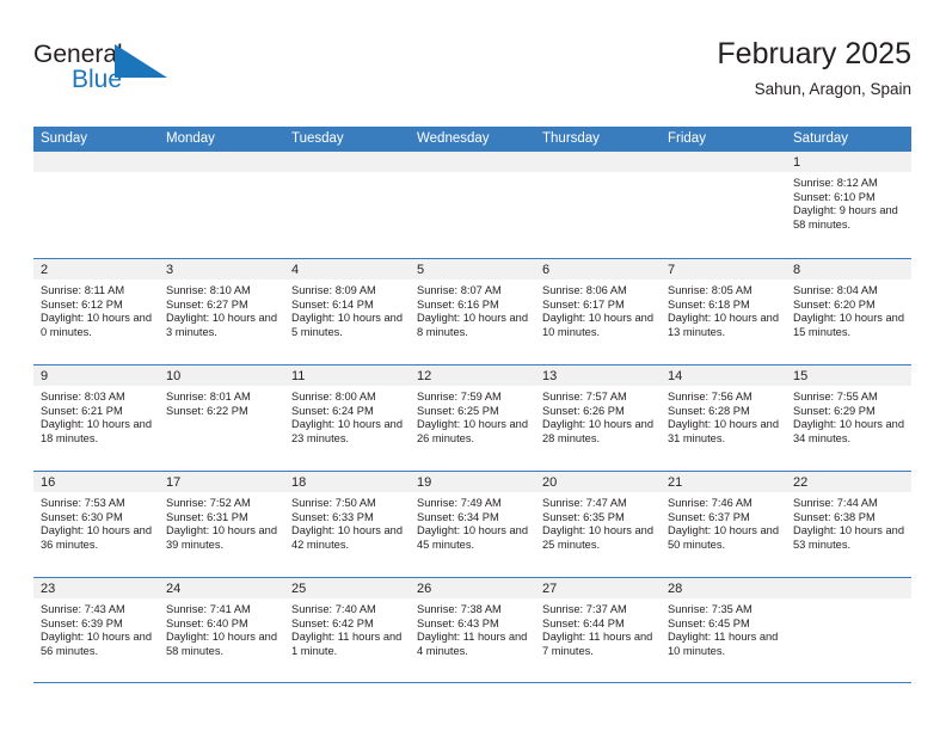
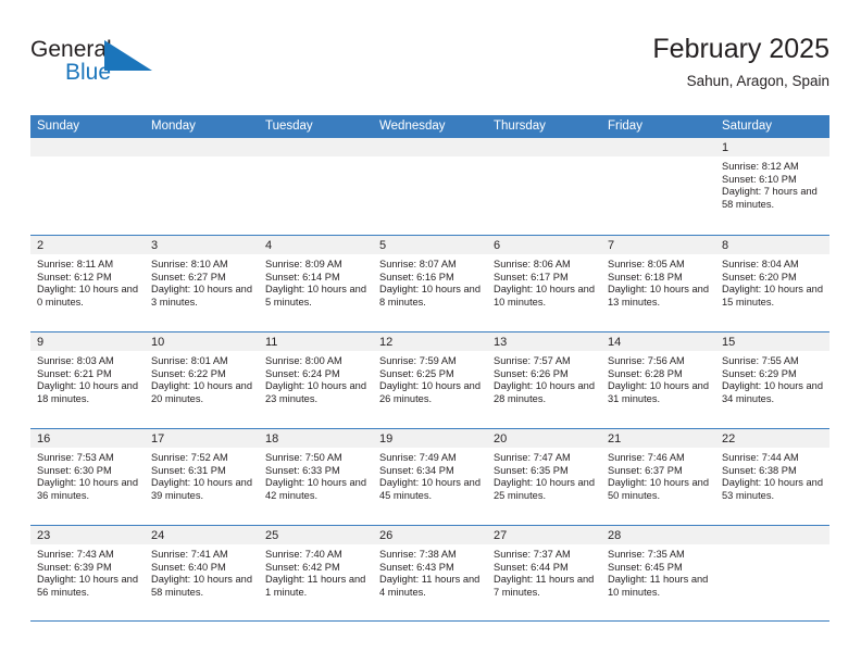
  Genera
  Blue
  February 2025
  Sahun, Aragon, Spain
  Sunday
  Monday
  Tuesday
  Wednesday
  Thursday
  Friday
  Saturday
  1
  Sunrise: 8:12 AM
  Sunset: 6:10 PM
- Daylight: 9 hours and 58 minutes.
+ Daylight: 7 hours and 58 minutes.
  2
  Sunrise: 8:11 AM
  Sunset: 6:12 PM
  Daylight: 10 hours and 0 minutes.
  3
  Sunrise: 8:10 AM
  Sunset: 6:27 PM
  Daylight: 10 hours and 3 minutes.
  4
  Sunrise: 8:09 AM
  Sunset: 6:14 PM
  Daylight: 10 hours and 5 minutes.
  5
  Sunrise: 8:07 AM
  Sunset: 6:16 PM
  Daylight: 10 hours and 8 minutes.
  6
  Sunrise: 8:06 AM
  Sunset: 6:17 PM
  Daylight: 10 hours and 10 minutes.
  7
  Sunrise: 8:05 AM
  Sunset: 6:18 PM
  Daylight: 10 hours and 13 minutes.
  8
  Sunrise: 8:04 AM
  Sunset: 6:20 PM
  Daylight: 10 hours and 15 minutes.
  9
  Sunrise: 8:03 AM
  Sunset: 6:21 PM
  Daylight: 10 hours and 18 minutes.
  10
  Sunrise: 8:01 AM
  Sunset: 6:22 PM
+ Daylight: 10 hours and 20 minutes.
  11
  Sunrise: 8:00 AM
  Sunset: 6:24 PM
  Daylight: 10 hours and 23 minutes.
  12
  Sunrise: 7:59 AM
  Sunset: 6:25 PM
  Daylight: 10 hours and 26 minutes.
  13
  Sunrise: 7:57 AM
  Sunset: 6:26 PM
  Daylight: 10 hours and 28 minutes.
  14
  Sunrise: 7:56 AM
  Sunset: 6:28 PM
  Daylight: 10 hours and 31 minutes.
  15
  Sunrise: 7:55 AM
  Sunset: 6:29 PM
  Daylight: 10 hours and 34 minutes.
  16
  Sunrise: 7:53 AM
  Sunset: 6:30 PM
  Daylight: 10 hours and 36 minutes.
  17
  Sunrise: 7:52 AM
  Sunset: 6:31 PM
  Daylight: 10 hours and 39 minutes.
  18
  Sunrise: 7:50 AM
  Sunset: 6:33 PM
  Daylight: 10 hours and 42 minutes.
  19
  Sunrise: 7:49 AM
  Sunset: 6:34 PM
  Daylight: 10 hours and 45 minutes.
  20
  Sunrise: 7:47 AM
  Sunset: 6:35 PM
  Daylight: 10 hours and 25 minutes.
  21
  Sunrise: 7:46 AM
  Sunset: 6:37 PM
  Daylight: 10 hours and 50 minutes.
  22
  Sunrise: 7:44 AM
  Sunset: 6:38 PM
  Daylight: 10 hours and 53 minutes.
  23
  Sunrise: 7:43 AM
  Sunset: 6:39 PM
  Daylight: 10 hours and 56 minutes.
  24
  Sunrise: 7:41 AM
  Sunset: 6:40 PM
  Daylight: 10 hours and 58 minutes.
  25
  Sunrise: 7:40 AM
  Sunset: 6:42 PM
  Daylight: 11 hours and 1 minute.
  26
  Sunrise: 7:38 AM
  Sunset: 6:43 PM
  Daylight: 11 hours and 4 minutes.
  27
  Sunrise: 7:37 AM
  Sunset: 6:44 PM
  Daylight: 11 hours and 7 minutes.
  28
  Sunrise: 7:35 AM
  Sunset: 6:45 PM
  Daylight: 11 hours and 10 minutes.
